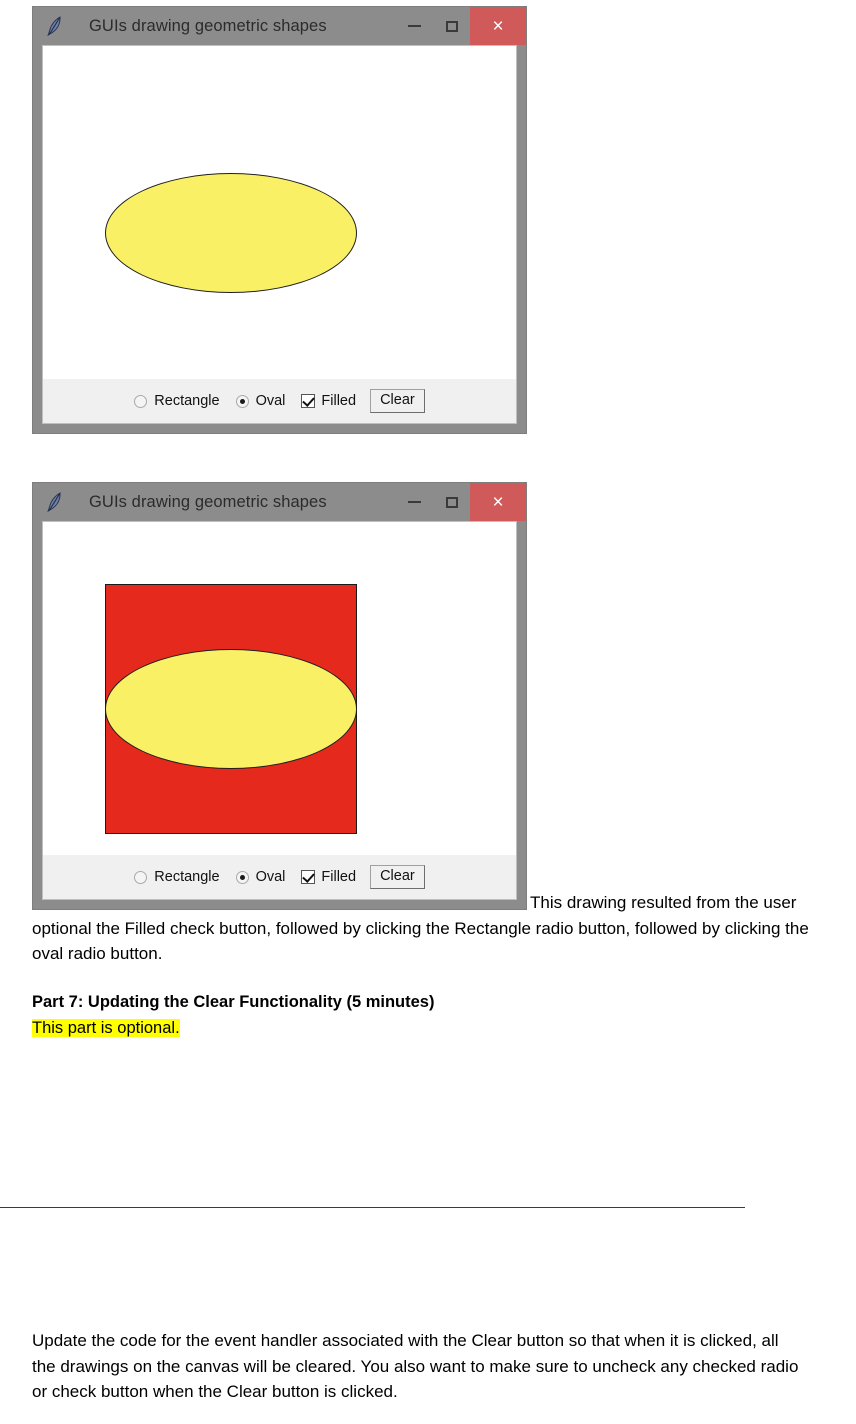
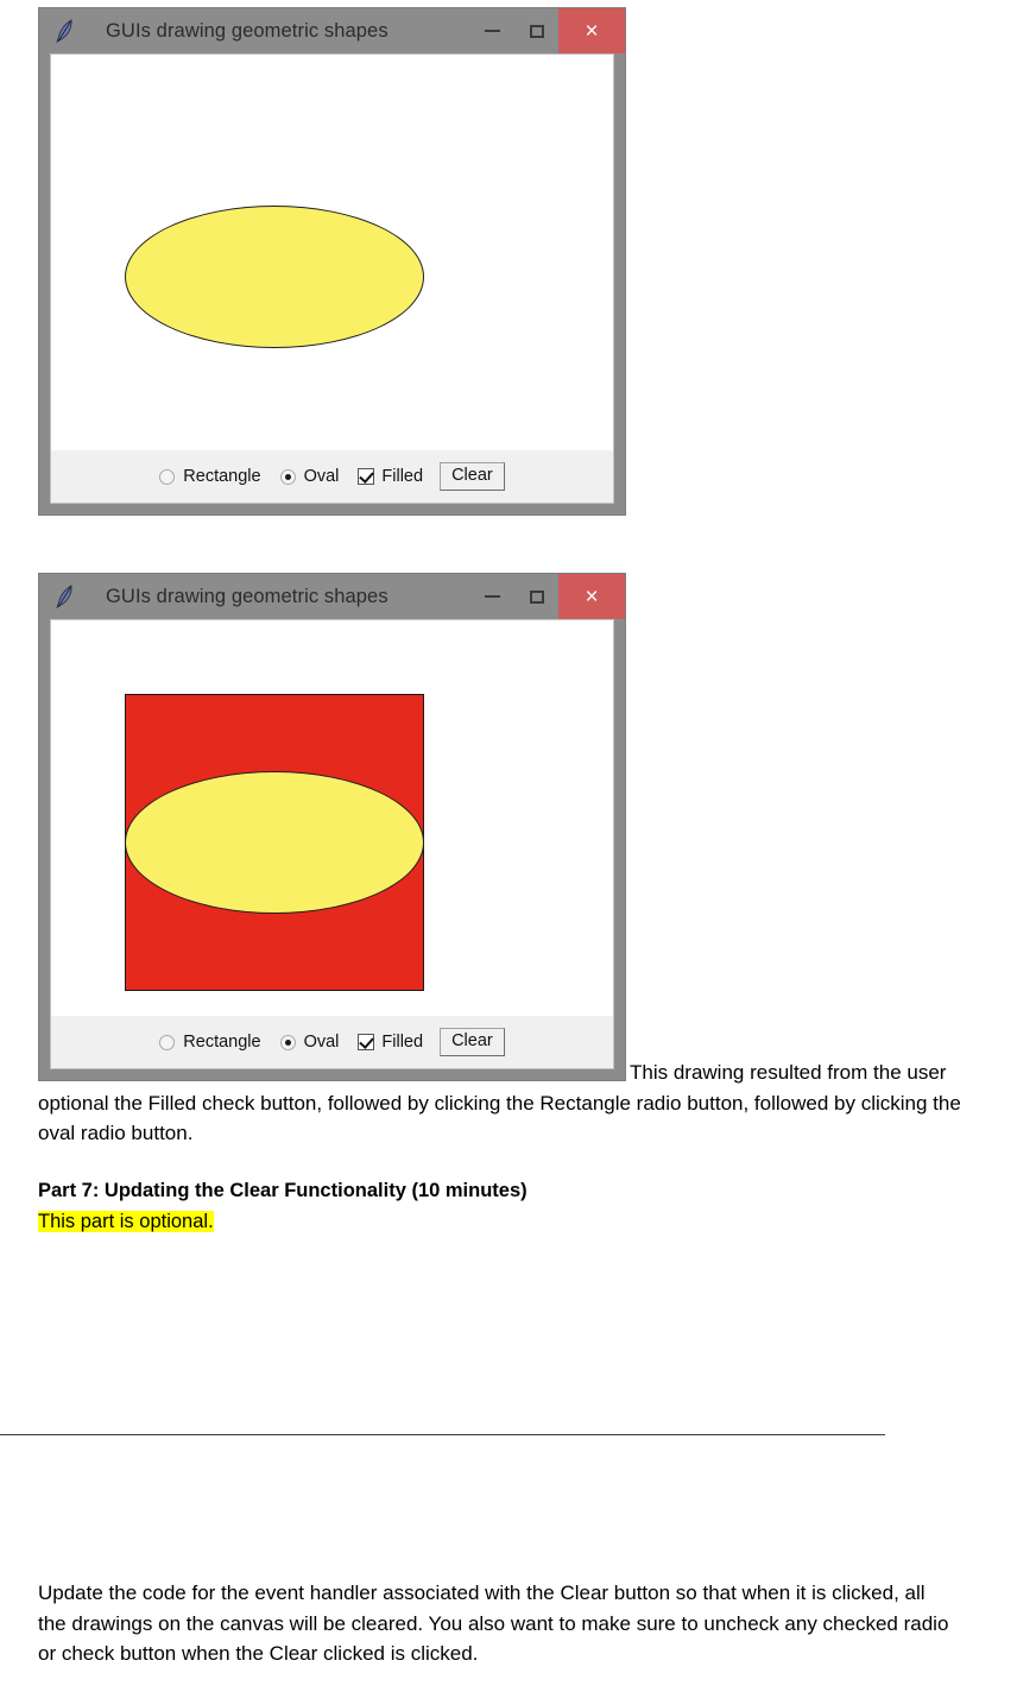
  GUIs drawing geometric shapes
  ×
  Rectangle
  Oval
  Filled
  Clear
  GUIs drawing geometric shapes
  ×
  Rectangle
  Oval
  Filled
  Clear
  This drawing resulted from the user optional the Filled check button, followed by clicking the Rectangle radio button, followed by clicking the oval radio button.
- Part 7: Updating the Clear Functionality (5 minutes)
+ Part 7: Updating the Clear Functionality (10 minutes)
  This part is optional.
- Update the code for the event handler associated with the Clear button so that when it is clicked, all the drawings on the canvas will be cleared. You also want to make sure to uncheck any checked radio or check button when the Clear button is clicked.
+ Update the code for the event handler associated with the Clear button so that when it is clicked, all the drawings on the canvas will be cleared. You also want to make sure to uncheck any checked radio or check button when the Clear clicked is clicked.
